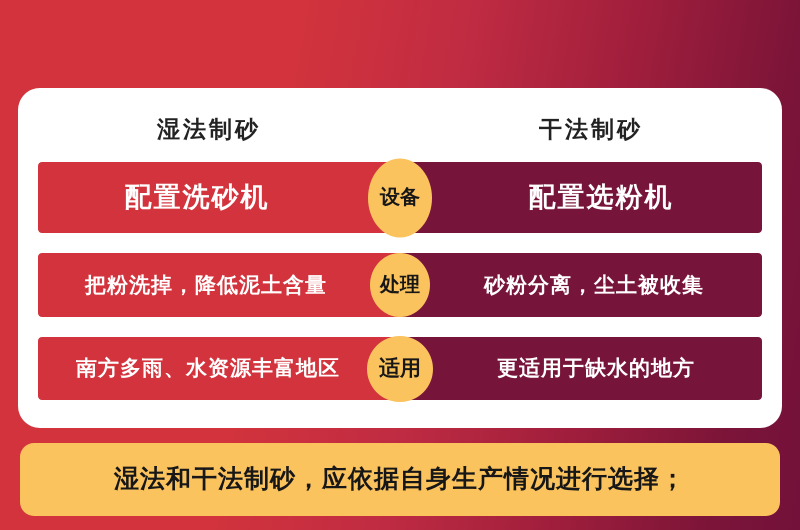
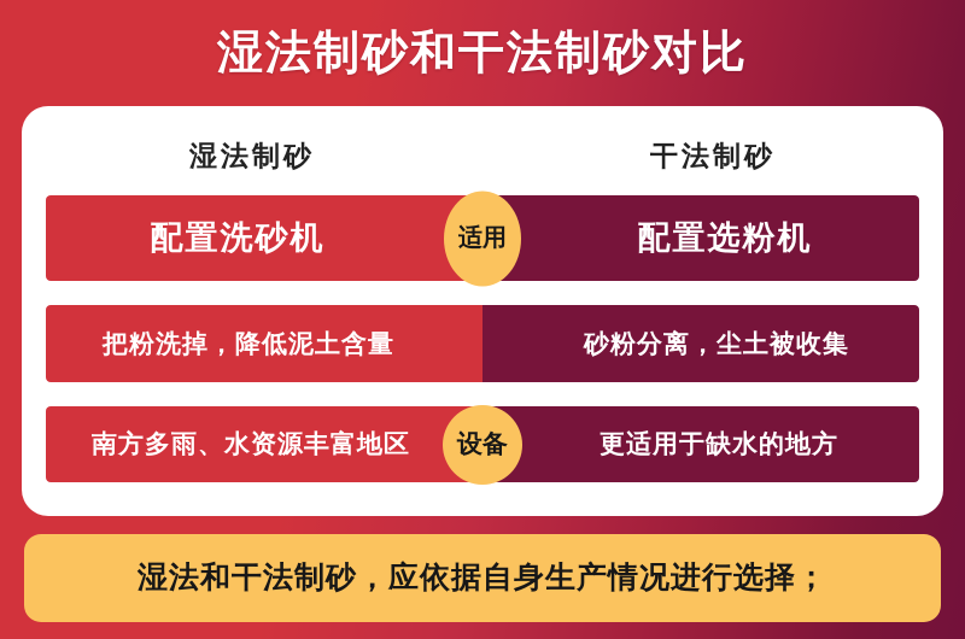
+ 湿法制砂和干法制砂对比
  湿法制砂
  干法制砂
  配置洗砂机
  配置选粉机
- 设备
+ 适用
  把粉洗掉，降低泥土含量
  砂粉分离，尘土被收集
- 处理
  南方多雨、水资源丰富地区
  更适用于缺水的地方
- 适用
+ 设备
  湿法和干法制砂，应依据自身生产情况进行选择；
